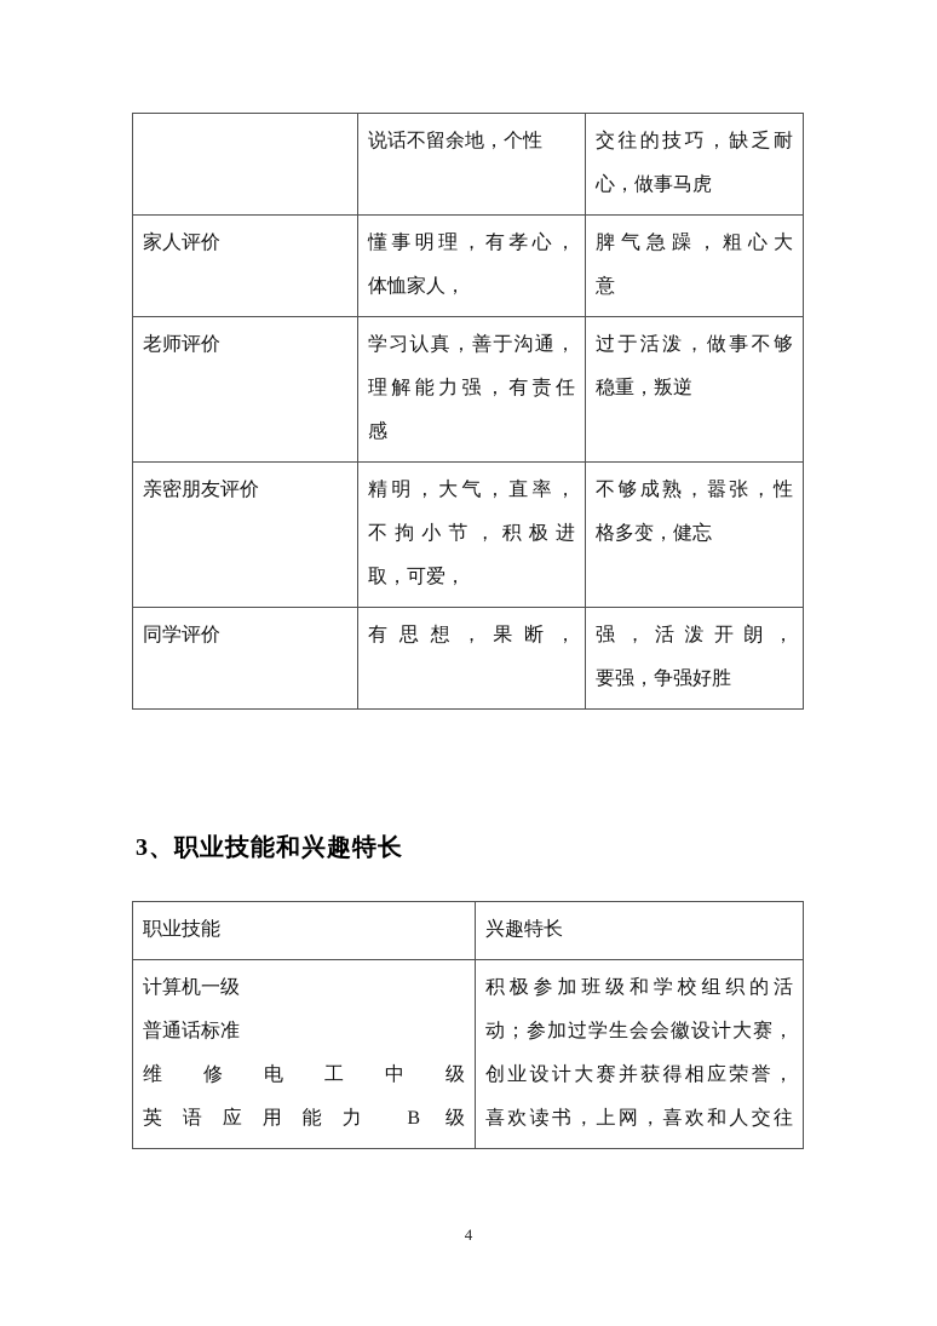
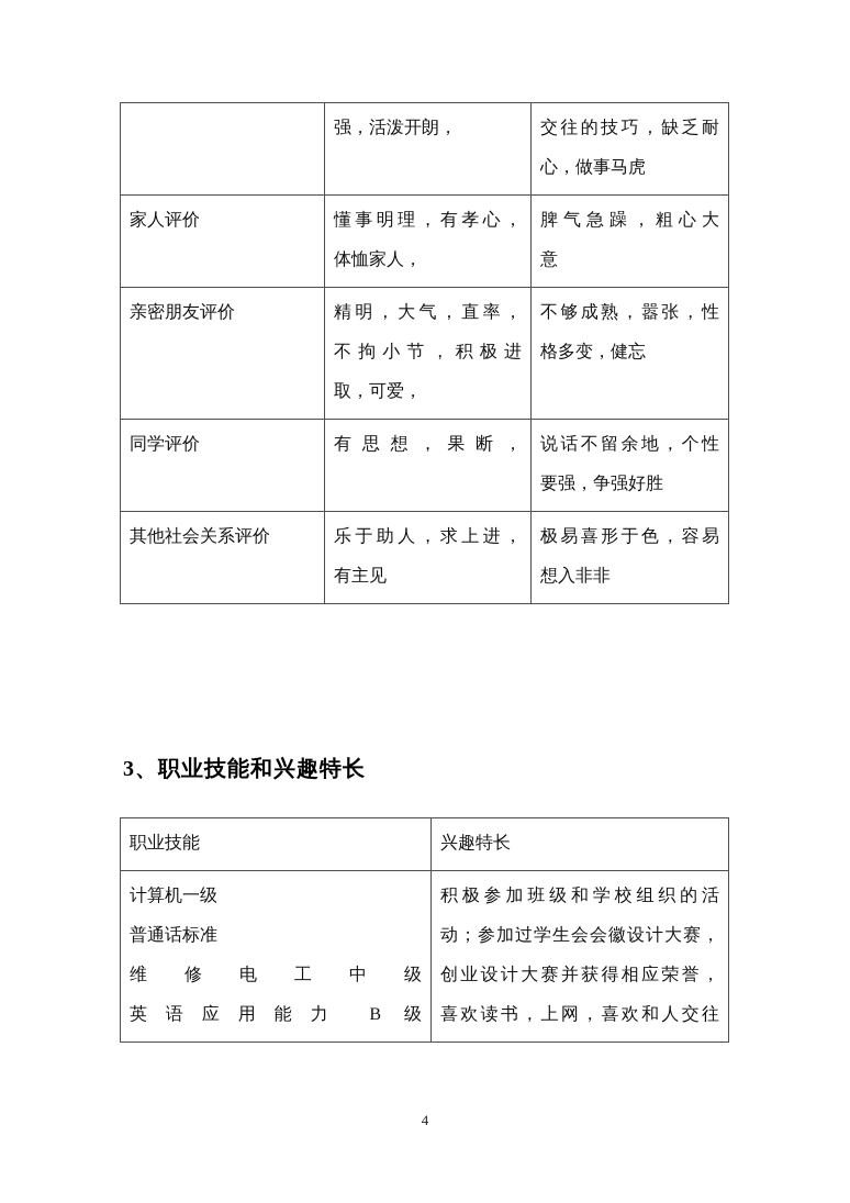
- 	说话不留余地，个性	交往的技巧，缺乏耐心，做事马虎
+ 	强，活泼开朗，	交往的技巧，缺乏耐心，做事马虎
  家人评价	懂事明理，有孝心，体恤家人，	脾气急躁，粗心大意
- 老师评价	学习认真，善于沟通，理解能力强，有责任感	过于活泼，做事不够稳重，叛逆
  亲密朋友评价	精明，大气，直率，不拘小节，积极进取，可爱，	不够成熟，嚣张，性格多变，健忘
- 同学评价	有思想，果断，	强，活泼开朗，要强，争强好胜
+ 同学评价	有思想，果断，	说话不留余地，个性要强，争强好胜
+ 其他社会关系评价	乐于助人，求上进，有主见	极易喜形于色，容易想入非非
  3、职业技能和兴趣特长
  职业技能	兴趣特长
  计算机一级普通话标准维修电工中级英语应用能力 B 级	积极参加班级和学校组织的活动；参加过学生会会徽设计大赛，创业设计大赛并获得相应荣誉，喜欢读书，上网，喜欢和人交往
  4
